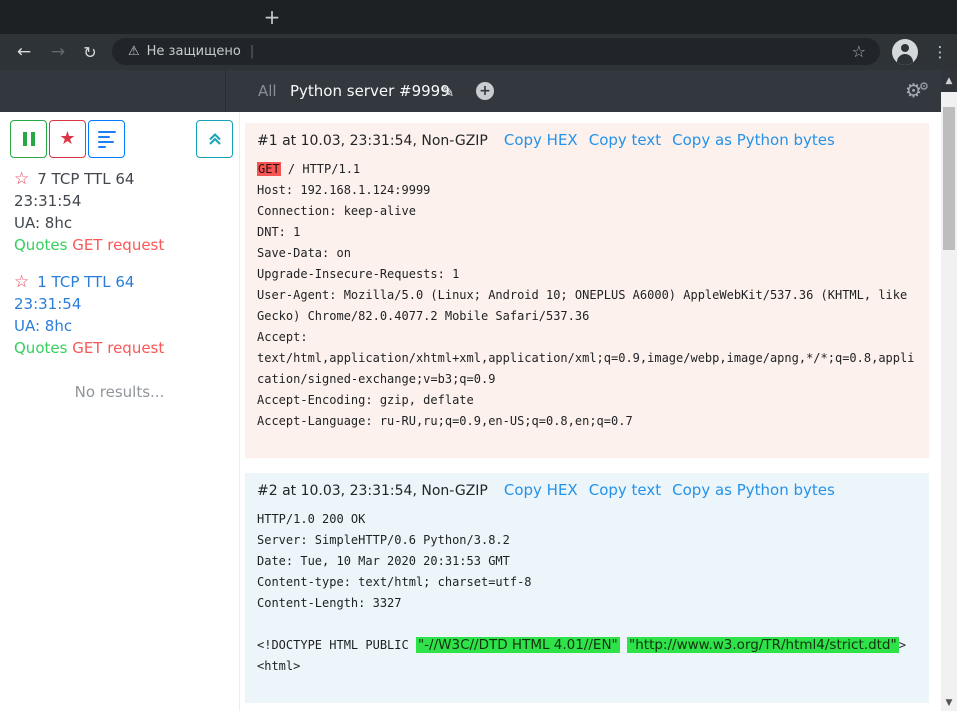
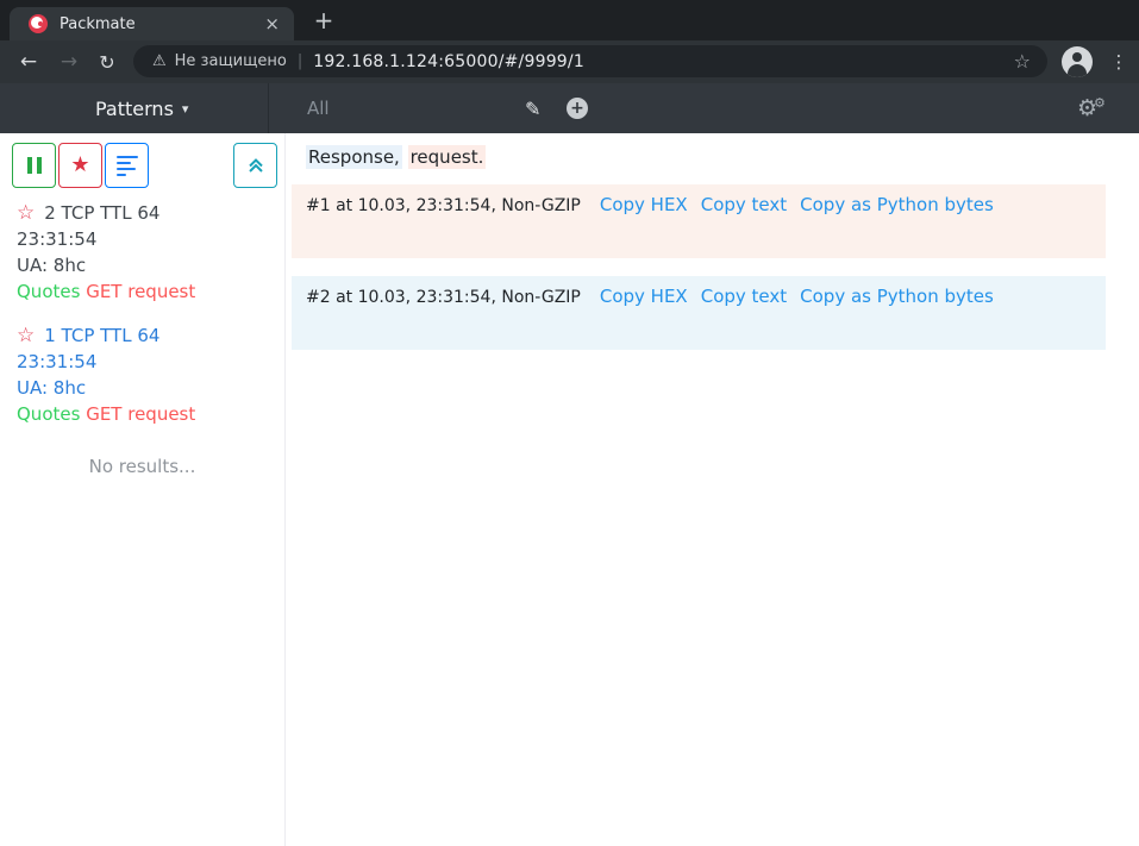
+ Packmate
+ ×
  +
  ←
  →
  ↻
  ⚠
  Не защищено
  |
+ 192.168.1.124:65000/#/9999/1
  ☆
  ⋮
+ Patterns
+ ▾
  All
- Python server #9999
  ✎
  +
  ⚙
  ⚙
  ★
  ☆
- 7 TCP TTL 64
+ 2 TCP TTL 64
  23:31:54
  UA: 8hc
  Quotes GET request
  ☆
  1 TCP TTL 64
  23:31:54
  UA: 8hc
  Quotes GET request
  No results...
+ Response, request.
  #1 at 10.03, 23:31:54, Non-GZIP
  Copy HEX
  Copy text
  Copy as Python bytes
- GET / HTTP/1.1
- Host: 192.168.1.124:9999
- Connection: keep-alive
- DNT: 1
- Save-Data: on
- Upgrade-Insecure-Requests: 1
- User-Agent: Mozilla/5.0 (Linux; Android 10; ONEPLUS A6000) AppleWebKit/537.36 (KHTML, like Gecko) Chrome/82.0.4077.2 Mobile Safari/537.36
- Accept: text/html,application/xhtml+xml,application/xml;q=0.9,image/webp,image/apng,*/*;q=0.8,application/signed-exchange;v=b3;q=0.9
- Accept-Encoding: gzip, deflate
- Accept-Language: ru-RU,ru;q=0.9,en-US;q=0.8,en;q=0.7
  #2 at 10.03, 23:31:54, Non-GZIP
  Copy HEX
  Copy text
  Copy as Python bytes
- HTTP/1.0 200 OK
- Server: SimpleHTTP/0.6 Python/3.8.2
- Date: Tue, 10 Mar 2020 20:31:53 GMT
- Content-type: text/html; charset=utf-8
- Content-Length: 3327
- <!DOCTYPE HTML PUBLIC "-//W3C//DTD HTML 4.01//EN" "http://www.w3.org/TR/html4/strict.dtd" >
- <html>
- ▲
- ▼
